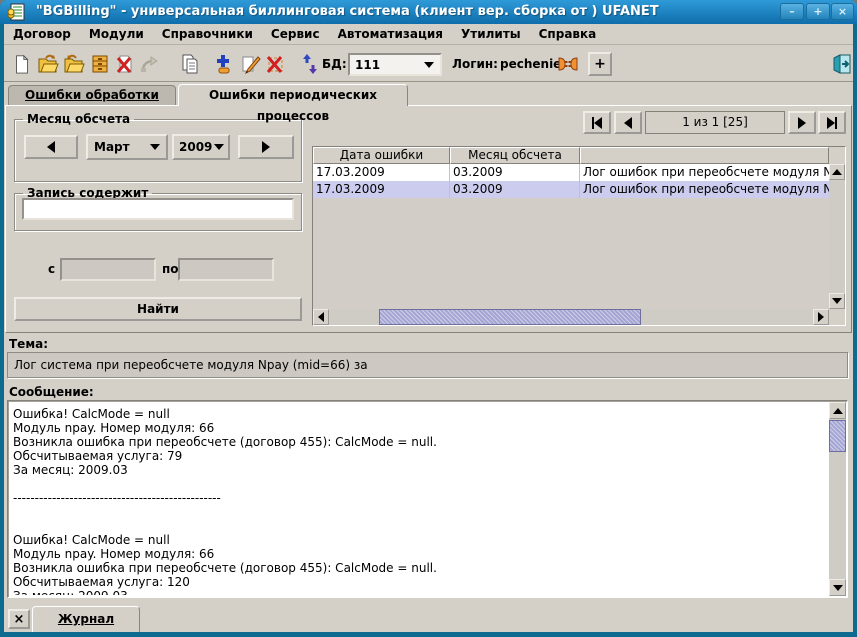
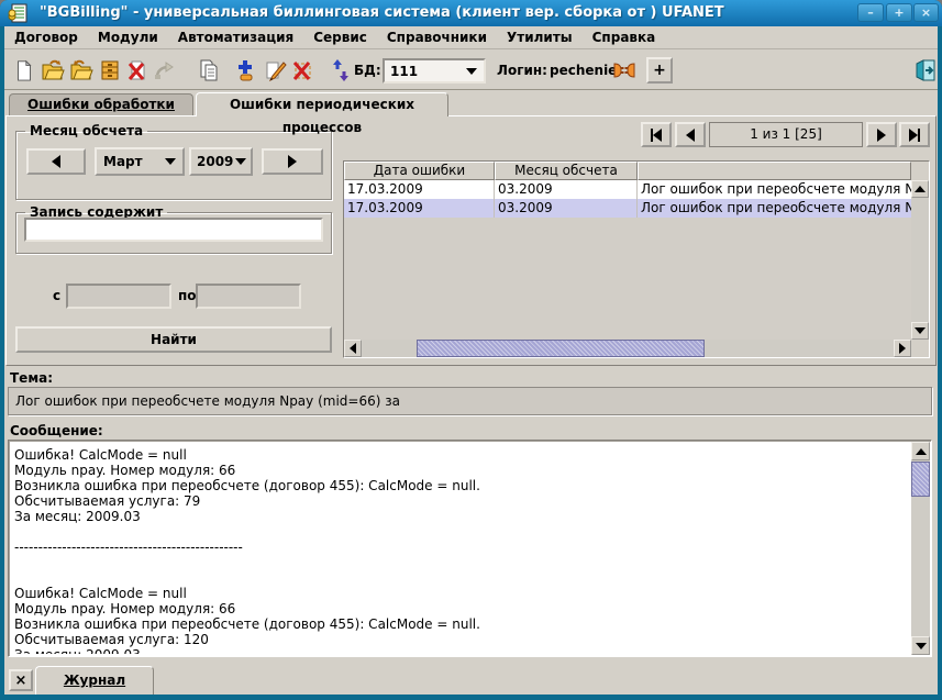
  "BGBilling" - универсальная биллинговая система (клиент вер. сборка от ) UFANET
  –
  +
  ×
  Договор
  Модули
- Справочники
+ Автоматизация
  Сервис
- Автоматизация
+ Справочники
  Утилиты
  Справка
  БД:
  111
  Логин:
  pechenie
  +
  Ошибки обработки
  Ошибки периодических процессов
  Месяц обсчета
  Март
  2009
  Запись содержит
  с
  по
  Найти
  1 из 1 [25]
  Дата ошибки
  Месяц обсчета
  17.03.2009
  03.2009
  Лог ошибок при переобсчете модуля N
  17.03.2009
  03.2009
  Лог ошибок при переобсчете модуля N
  Тема:
- Лог система при переобсчете модуля Npay (mid=66) за
+ Лог ошибок при переобсчете модуля Npay (mid=66) за
  Сообщение:
  Ошибка! CalcMode = null
  Модуль npay. Номер модуля: 66
  Возникла ошибка при переобсчете (договор 455): CalcMode = null.
  Обсчитываемая услуга: 79
  За месяц: 2009.03
  ------------------------------------------------
  Ошибка! CalcMode = null
  Модуль npay. Номер модуля: 66
  Возникла ошибка при переобсчете (договор 455): CalcMode = null.
  Обсчитываемая услуга: 120
  ×
